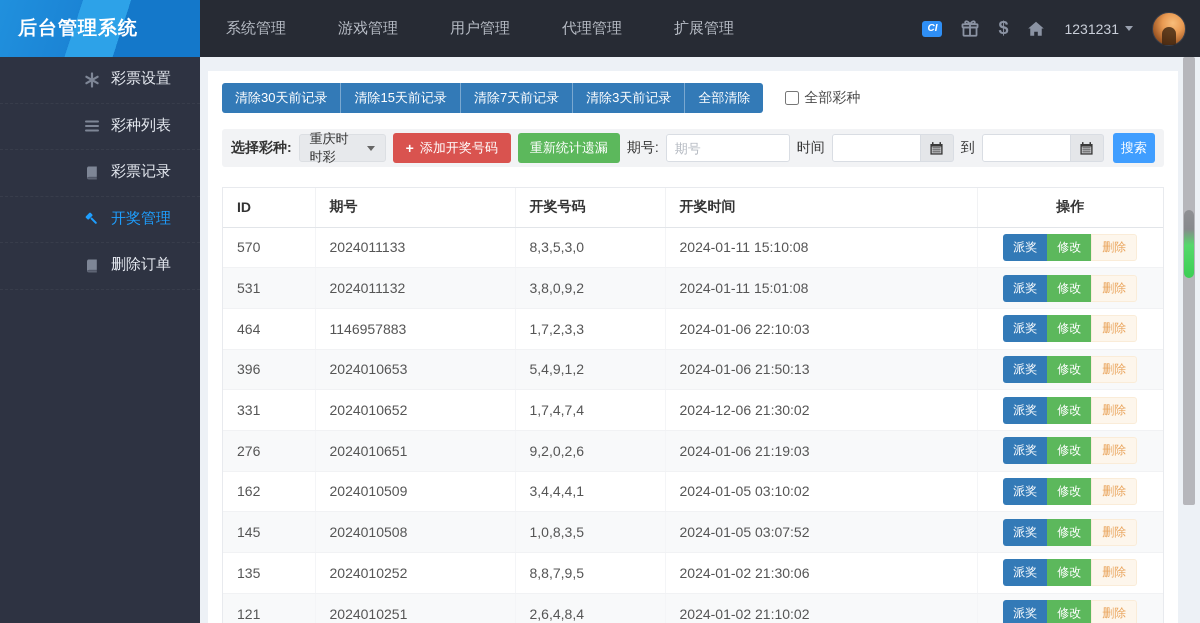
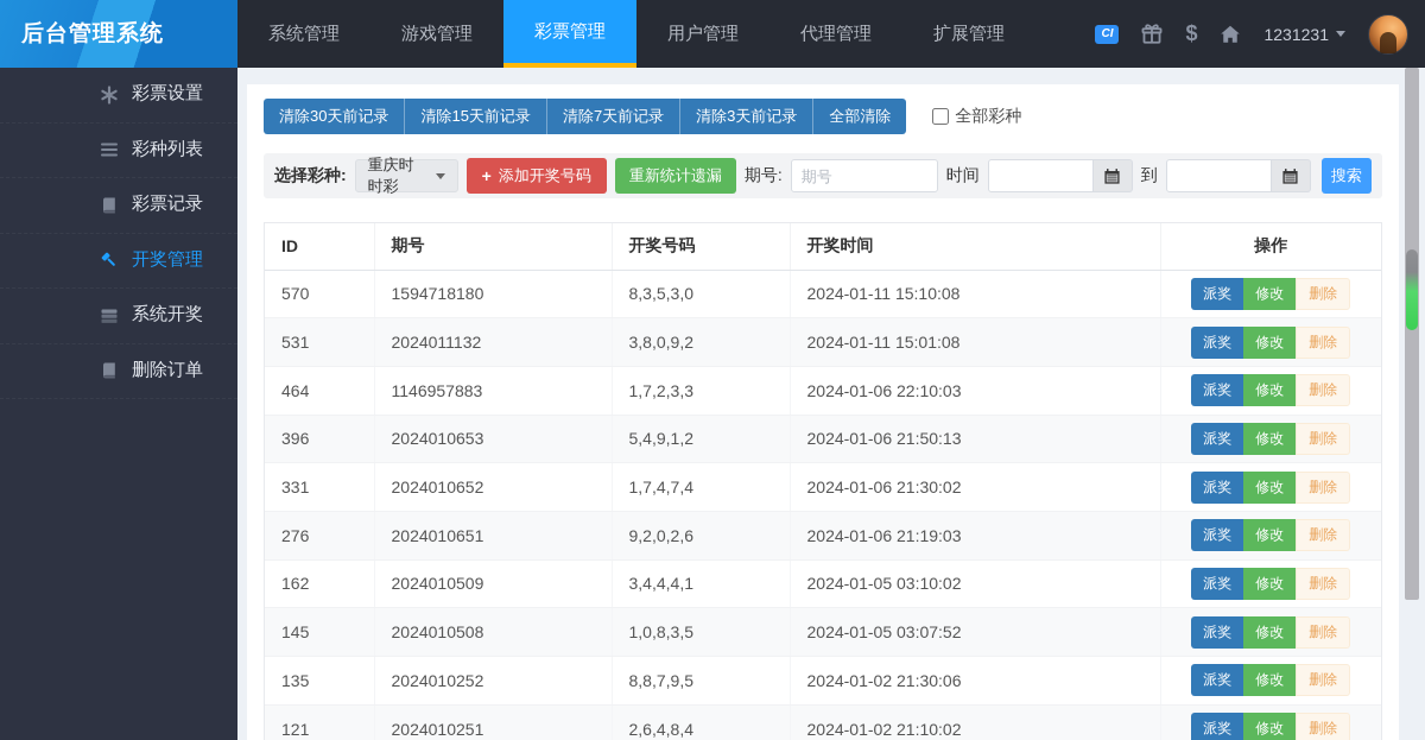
  后台管理系统
  系统管理
  游戏管理
+ 彩票管理
  用户管理
  代理管理
  扩展管理
  CI
  $
  1231231
  彩票设置
  彩种列表
  彩票记录
  开奖管理
+ 系统开奖
  删除订单
  清除30天前记录
  清除15天前记录
  清除7天前记录
  清除3天前记录
  全部清除
  全部彩种
  选择彩种:
  重庆时时彩
  +
  添加开奖号码
  重新统计遗漏
  期号:
  期号
  时间
  到
  搜索
  ID	期号	开奖号码	开奖时间	操作
- 570	2024011133	8,3,5,3,0	2024-01-11 15:10:08	派奖 修改 删除
+ 570	1594718180	8,3,5,3,0	2024-01-11 15:10:08	派奖 修改 删除
  531	2024011132	3,8,0,9,2	2024-01-11 15:01:08	派奖 修改 删除
  464	1146957883	1,7,2,3,3	2024-01-06 22:10:03	派奖 修改 删除
  396	2024010653	5,4,9,1,2	2024-01-06 21:50:13	派奖 修改 删除
- 331	2024010652	1,7,4,7,4	2024-12-06 21:30:02	派奖 修改 删除
+ 331	2024010652	1,7,4,7,4	2024-01-06 21:30:02	派奖 修改 删除
  276	2024010651	9,2,0,2,6	2024-01-06 21:19:03	派奖 修改 删除
  162	2024010509	3,4,4,4,1	2024-01-05 03:10:02	派奖 修改 删除
  145	2024010508	1,0,8,3,5	2024-01-05 03:07:52	派奖 修改 删除
  135	2024010252	8,8,7,9,5	2024-01-02 21:30:06	派奖 修改 删除
  121	2024010251	2,6,4,8,4	2024-01-02 21:10:02	派奖 修改 删除
